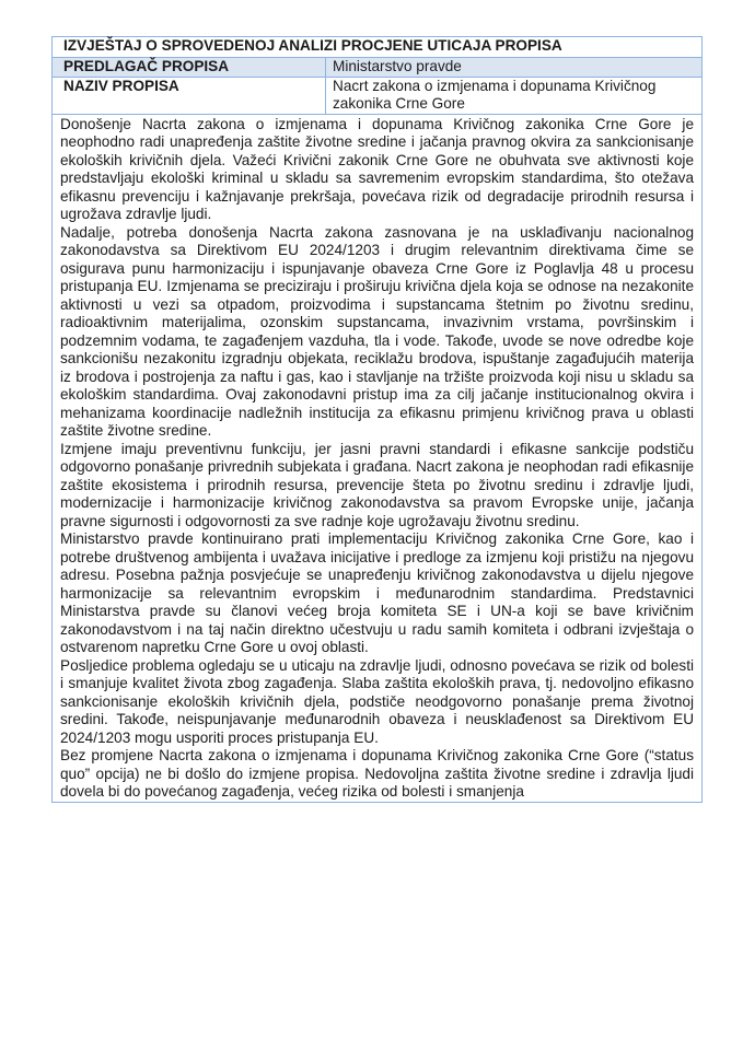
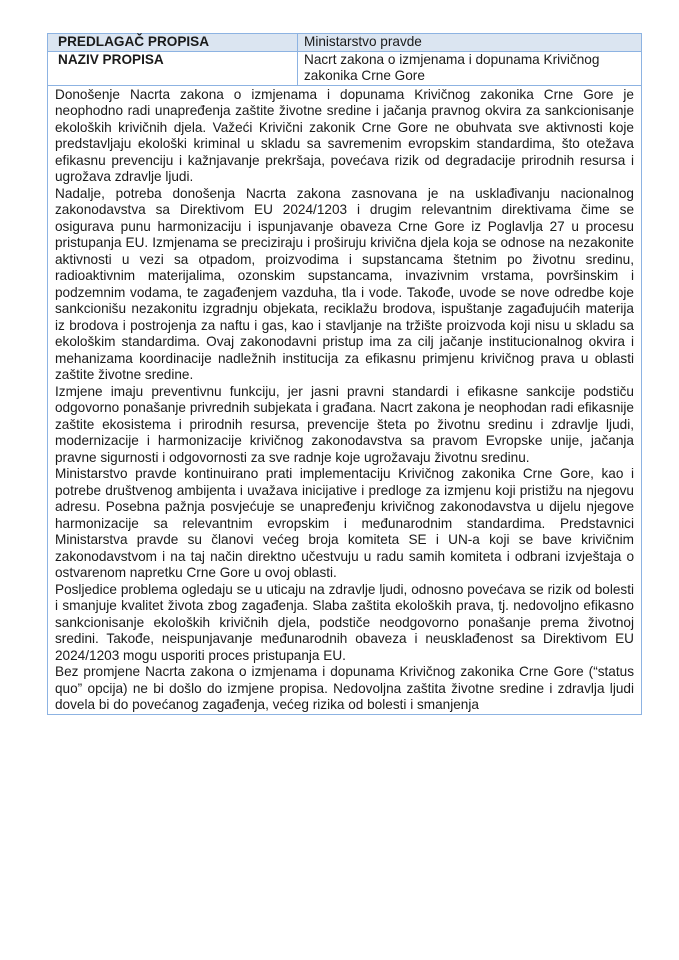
- IZVJEŠTAJ O SPROVEDENOJ ANALIZI PROCJENE UTICAJA PROPISA
  PREDLAGAČ PROPISA	Ministarstvo pravde
  NAZIV PROPISA	Nacrt zakona o izmjenama i dopunama Krivičnog zakonika Crne Gore
- Donošenje Nacrta zakona o izmjenama i dopunama Krivičnog zakonika Crne Gore je neophodno radi unapređenja zaštite životne sredine i jačanja pravnog okvira za sankcionisanje ekoloških krivičnih djela. Važeći Krivični zakonik Crne Gore ne obuhvata sve aktivnosti koje predstavljaju ekološki kriminal u skladu sa savremenim evropskim standardima, što otežava efikasnu prevenciju i kažnjavanje prekršaja, povećava rizik od degradacije prirodnih resursa i ugrožava zdravlje ljudi. Nadalje, potreba donošenja Nacrta zakona zasnovana je na usklađivanju nacionalnog zakonodavstva sa Direktivom EU 2024/1203 i drugim relevantnim direktivama čime se osigurava punu harmonizaciju i ispunjavanje obaveza Crne Gore iz Poglavlja 48 u procesu pristupanja EU. Izmjenama se preciziraju i proširuju krivična djela koja se odnose na nezakonite aktivnosti u vezi sa otpadom, proizvodima i supstancama štetnim po životnu sredinu, radioaktivnim materijalima, ozonskim supstancama, invazivnim vrstama, površinskim i podzemnim vodama, te zagađenjem vazduha, tla i vode. Takođe, uvode se nove odredbe koje sankcionišu nezakonitu izgradnju objekata, reciklažu brodova, ispuštanje zagađujućih materija iz brodova i postrojenja za naftu i gas, kao i stavljanje na tržište proizvoda koji nisu u skladu sa ekološkim standardima. Ovaj zakonodavni pristup ima za cilj jačanje institucionalnog okvira i mehanizama koordinacije nadležnih institucija za efikasnu primjenu krivičnog prava u oblasti zaštite životne sredine. Izmjene imaju preventivnu funkciju, jer jasni pravni standardi i efikasne sankcije podstiču odgovorno ponašanje privrednih subjekata i građana. Nacrt zakona je neophodan radi efikasnije zaštite ekosistema i prirodnih resursa, prevencije šteta po životnu sredinu i zdravlje ljudi, modernizacije i harmonizacije krivičnog zakonodavstva sa pravom Evropske unije, jačanja pravne sigurnosti i odgovornosti za sve radnje koje ugrožavaju životnu sredinu. Ministarstvo pravde kontinuirano prati implementaciju Krivičnog zakonika Crne Gore, kao i potrebe društvenog ambijenta i uvažava inicijative i predloge za izmjenu koji pristižu na njegovu adresu. Posebna pažnja posvjećuje se unapređenju krivičnog zakonodavstva u dijelu njegove harmonizacije sa relevantnim evropskim i međunarodnim standardima. Predstavnici Ministarstva pravde su članovi većeg broja komiteta SE i UN-a koji se bave krivičnim zakonodavstvom i na taj način direktno učestvuju u radu samih komiteta i odbrani izvještaja o ostvarenom napretku Crne Gore u ovoj oblasti. Posljedice problema ogledaju se u uticaju na zdravlje ljudi, odnosno povećava se rizik od bolesti i smanjuje kvalitet života zbog zagađenja. Slaba zaštita ekoloških prava, tj. nedovoljno efikasno sankcionisanje ekoloških krivičnih djela, podstiče neodgovorno ponašanje prema životnoj sredini. Takođe, neispunjavanje međunarodnih obaveza i neusklađenost sa Direktivom EU 2024/1203 mogu usporiti proces pristupanja EU. Bez promjene Nacrta zakona o izmjenama i dopunama Krivičnog zakonika Crne Gore (“status quo” opcija) ne bi došlo do izmjene propisa. Nedovoljna zaštita životne sredine i zdravlja ljudi dovela bi do povećanog zagađenja, većeg rizika od bolesti i smanjenja
+ Donošenje Nacrta zakona o izmjenama i dopunama Krivičnog zakonika Crne Gore je neophodno radi unapređenja zaštite životne sredine i jačanja pravnog okvira za sankcionisanje ekoloških krivičnih djela. Važeći Krivični zakonik Crne Gore ne obuhvata sve aktivnosti koje predstavljaju ekološki kriminal u skladu sa savremenim evropskim standardima, što otežava efikasnu prevenciju i kažnjavanje prekršaja, povećava rizik od degradacije prirodnih resursa i ugrožava zdravlje ljudi. Nadalje, potreba donošenja Nacrta zakona zasnovana je na usklađivanju nacionalnog zakonodavstva sa Direktivom EU 2024/1203 i drugim relevantnim direktivama čime se osigurava punu harmonizaciju i ispunjavanje obaveza Crne Gore iz Poglavlja 27 u procesu pristupanja EU. Izmjenama se preciziraju i proširuju krivična djela koja se odnose na nezakonite aktivnosti u vezi sa otpadom, proizvodima i supstancama štetnim po životnu sredinu, radioaktivnim materijalima, ozonskim supstancama, invazivnim vrstama, površinskim i podzemnim vodama, te zagađenjem vazduha, tla i vode. Takođe, uvode se nove odredbe koje sankcionišu nezakonitu izgradnju objekata, reciklažu brodova, ispuštanje zagađujućih materija iz brodova i postrojenja za naftu i gas, kao i stavljanje na tržište proizvoda koji nisu u skladu sa ekološkim standardima. Ovaj zakonodavni pristup ima za cilj jačanje institucionalnog okvira i mehanizama koordinacije nadležnih institucija za efikasnu primjenu krivičnog prava u oblasti zaštite životne sredine. Izmjene imaju preventivnu funkciju, jer jasni pravni standardi i efikasne sankcije podstiču odgovorno ponašanje privrednih subjekata i građana. Nacrt zakona je neophodan radi efikasnije zaštite ekosistema i prirodnih resursa, prevencije šteta po životnu sredinu i zdravlje ljudi, modernizacije i harmonizacije krivičnog zakonodavstva sa pravom Evropske unije, jačanja pravne sigurnosti i odgovornosti za sve radnje koje ugrožavaju životnu sredinu. Ministarstvo pravde kontinuirano prati implementaciju Krivičnog zakonika Crne Gore, kao i potrebe društvenog ambijenta i uvažava inicijative i predloge za izmjenu koji pristižu na njegovu adresu. Posebna pažnja posvjećuje se unapređenju krivičnog zakonodavstva u dijelu njegove harmonizacije sa relevantnim evropskim i međunarodnim standardima. Predstavnici Ministarstva pravde su članovi većeg broja komiteta SE i UN-a koji se bave krivičnim zakonodavstvom i na taj način direktno učestvuju u radu samih komiteta i odbrani izvještaja o ostvarenom napretku Crne Gore u ovoj oblasti. Posljedice problema ogledaju se u uticaju na zdravlje ljudi, odnosno povećava se rizik od bolesti i smanjuje kvalitet života zbog zagađenja. Slaba zaštita ekoloških prava, tj. nedovoljno efikasno sankcionisanje ekoloških krivičnih djela, podstiče neodgovorno ponašanje prema životnoj sredini. Takođe, neispunjavanje međunarodnih obaveza i neusklađenost sa Direktivom EU 2024/1203 mogu usporiti proces pristupanja EU. Bez promjene Nacrta zakona o izmjenama i dopunama Krivičnog zakonika Crne Gore (“status quo” opcija) ne bi došlo do izmjene propisa. Nedovoljna zaštita životne sredine i zdravlja ljudi dovela bi do povećanog zagađenja, većeg rizika od bolesti i smanjenja
